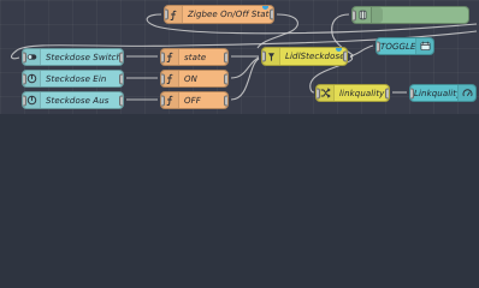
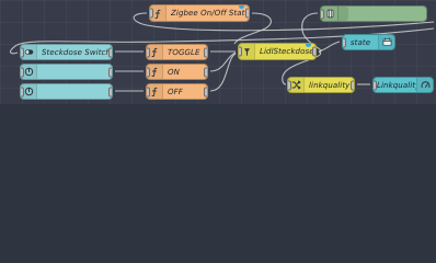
  Zigbee On/Off Stat
  Steckdose Switc
- Steckdose Ein
- Steckdose Aus
- state
+ TOGGLE
  ON
  OFF
  LidlSteckdos
- TOGGLE
+ state
  linkquality
  Linkqualit
